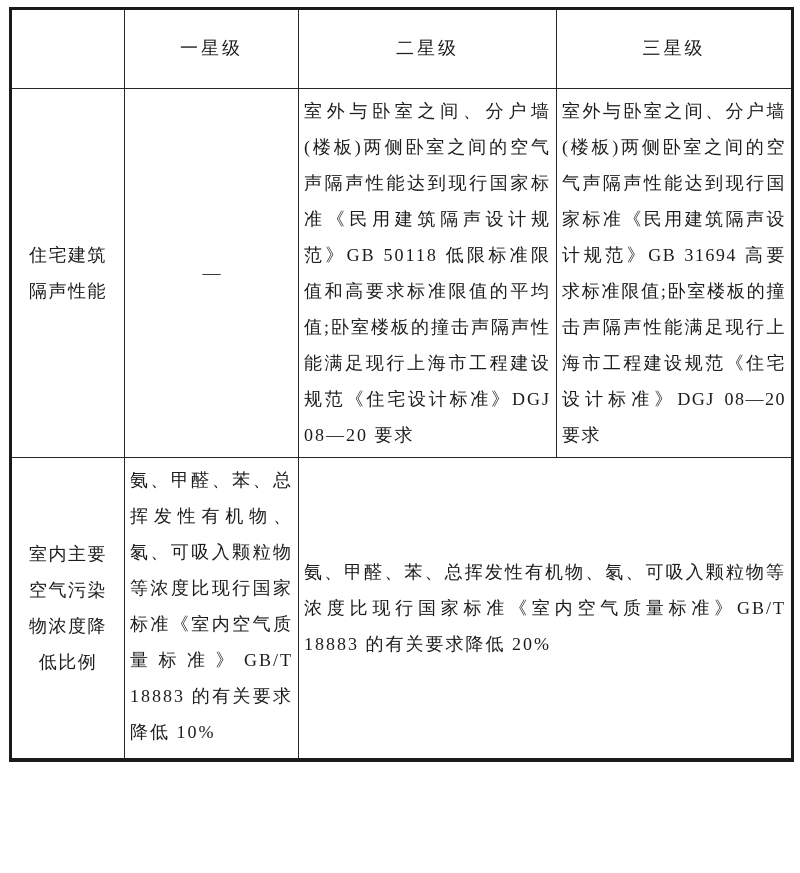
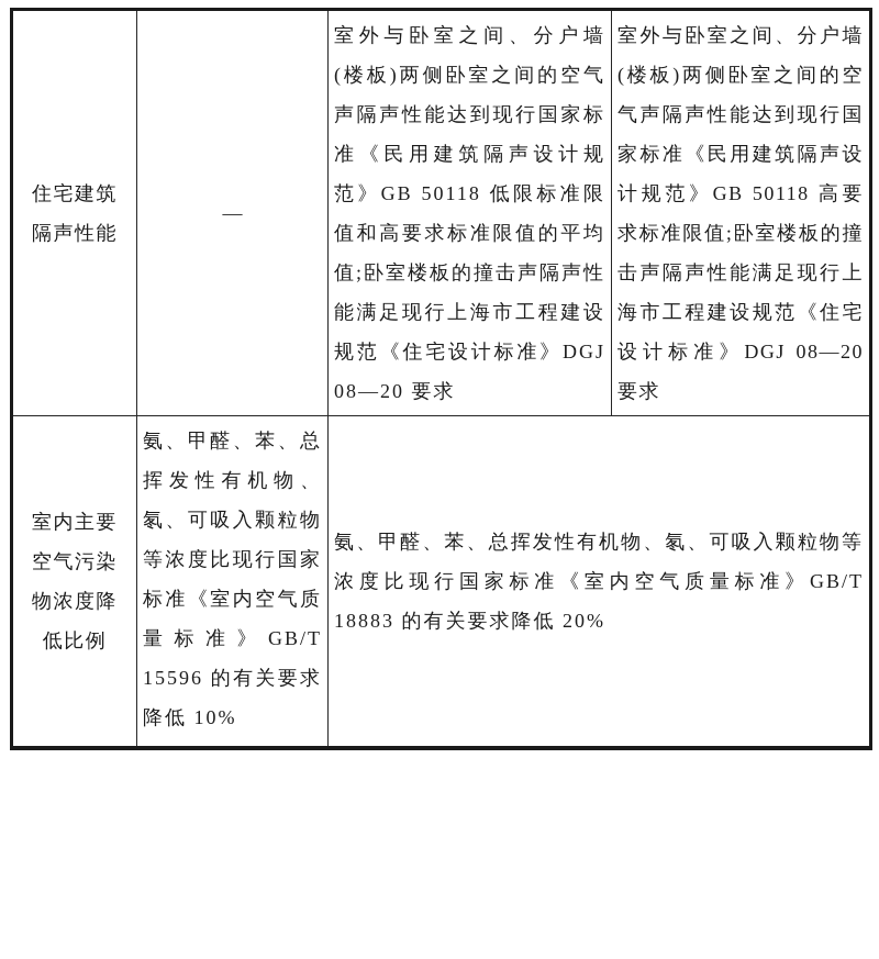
- 	一星级	二星级	三星级
- 住宅建筑 隔声性能	—	室外与卧室之间、分户墙(楼板)两侧卧室之间的空气声隔声性能达到现行国家标准《民用建筑隔声设计规范》GB 50118 低限标准限值和高要求标准限值的平均值;卧室楼板的撞击声隔声性能满足现行上海市工程建设规范《住宅设计标准》DGJ 08—20 要求	室外与卧室之间、分户墙(楼板)两侧卧室之间的空气声隔声性能达到现行国家标准《民用建筑隔声设计规范》GB 31694 高要求标准限值;卧室楼板的撞击声隔声性能满足现行上海市工程建设规范《住宅设计标准》DGJ 08—20 要求
+ 住宅建筑 隔声性能	—	室外与卧室之间、分户墙(楼板)两侧卧室之间的空气声隔声性能达到现行国家标准《民用建筑隔声设计规范》GB 50118 低限标准限值和高要求标准限值的平均值;卧室楼板的撞击声隔声性能满足现行上海市工程建设规范《住宅设计标准》DGJ 08—20 要求	室外与卧室之间、分户墙(楼板)两侧卧室之间的空气声隔声性能达到现行国家标准《民用建筑隔声设计规范》GB 50118 高要求标准限值;卧室楼板的撞击声隔声性能满足现行上海市工程建设规范《住宅设计标准》DGJ 08—20 要求
- 室内主要 空气污染 物浓度降 低比例	氨、甲醛、苯、总挥发性有机物、氡、可吸入颗粒物等浓度比现行国家标准《室内空气质量标准》GB/T 18883 的有关要求降低 10%	氨、甲醛、苯、总挥发性有机物、氡、可吸入颗粒物等浓度比现行国家标准《室内空气质量标准》GB/T 18883 的有关要求降低 20%
+ 室内主要 空气污染 物浓度降 低比例	氨、甲醛、苯、总挥发性有机物、氡、可吸入颗粒物等浓度比现行国家标准《室内空气质量标准》GB/T 15596 的有关要求降低 10%	氨、甲醛、苯、总挥发性有机物、氡、可吸入颗粒物等浓度比现行国家标准《室内空气质量标准》GB/T 18883 的有关要求降低 20%
